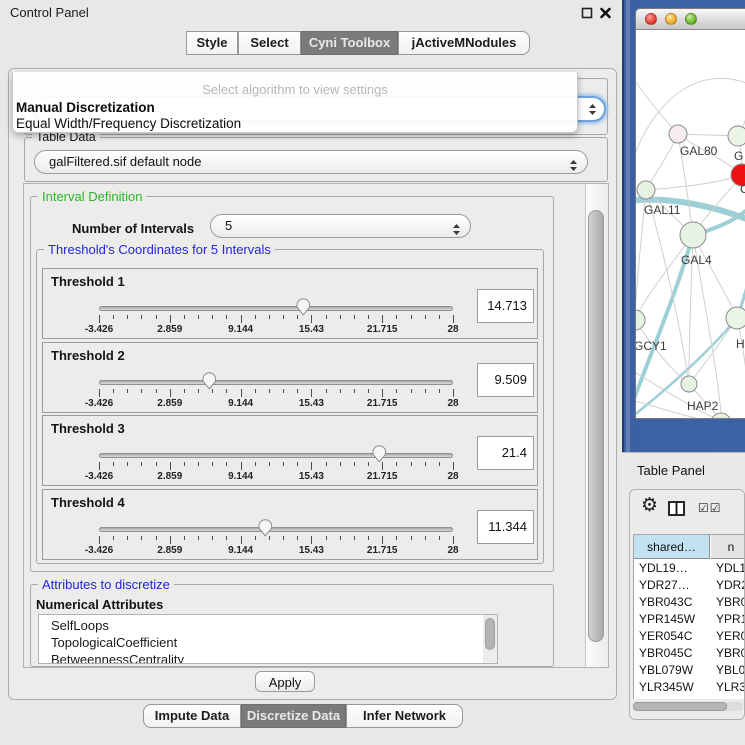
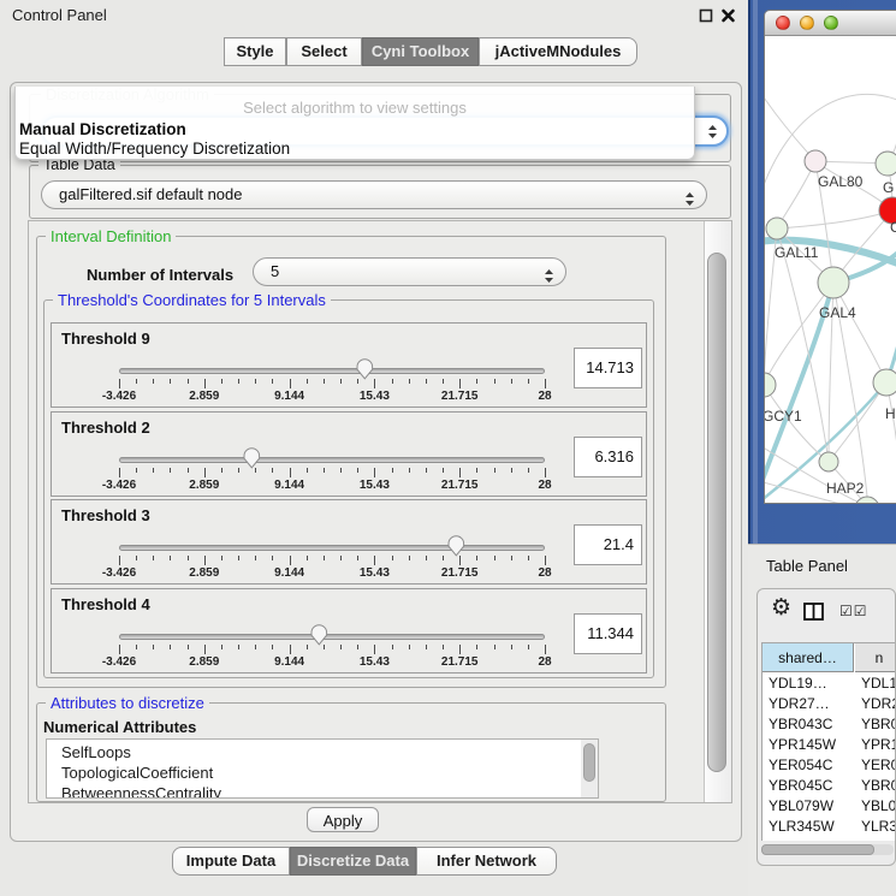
  Control Panel
  Style
  Select
  Cyni Toolbox
  jActiveMNodules
  Table Data
  galFiltered.sif default node
  Interval Definition
  Number of Intervals
  5
  Threshold's Coordinates for 5 Intervals
- Threshold 1
+ Threshold 9
  -3.426
  2.859
  9.144
  15.43
  21.715
  28
  14.713
  Threshold 2
  -3.426
  2.859
  9.144
  15.43
  21.715
  28
- 9.509
+ 6.316
  Threshold 3
  -3.426
  2.859
  9.144
  15.43
  21.715
  28
  21.4
  Threshold 4
  -3.426
  2.859
  9.144
  15.43
  21.715
  28
  11.344
  Attributes to discretize
  Numerical Attributes
  SelfLoops
  TopologicalCoefficient
  BetweennessCentrality
  Apply
  Impute Data
  Discretize Data
  Infer Network
  Select algorithm to view settings
  Manual Discretization
  Equal Width/Frequency Discretization
  GAL80
  G
  C
  GAL11
  GAL4
  GCY1
  H
  HAP2
  Table Panel
  ⚙
  ☑☑
  shared…
  n
  YDL19…
  YDL1
  YDR27…
  YDR
  YBR043C
  YBR
  YPR145W
  YPR
  YER054C
  YER
  YBR045C
  YBR
  YBL079W
  YBL0
  YLR345W
  YLR3
